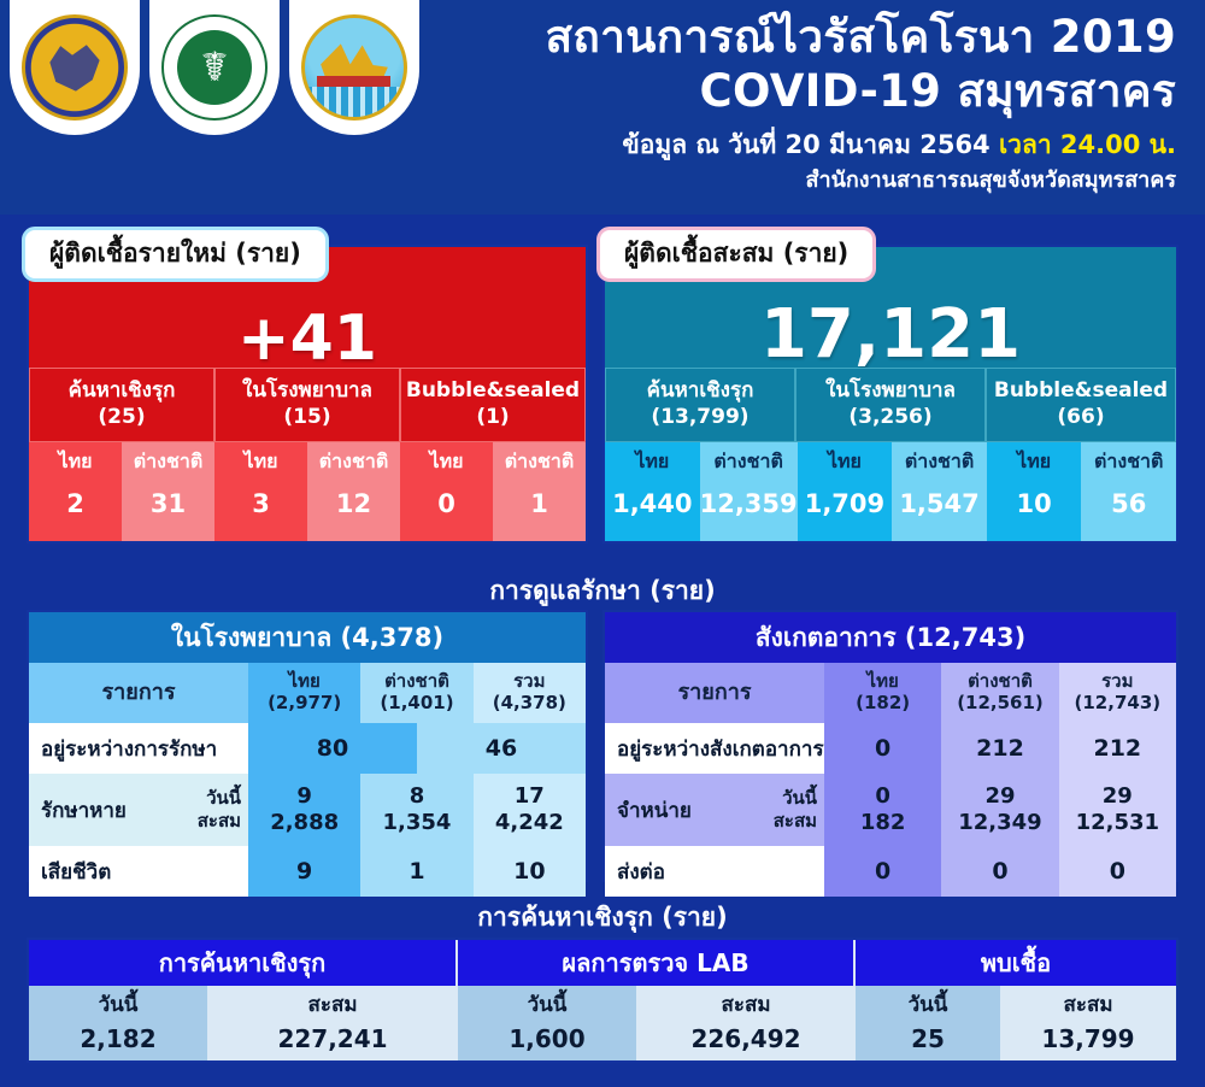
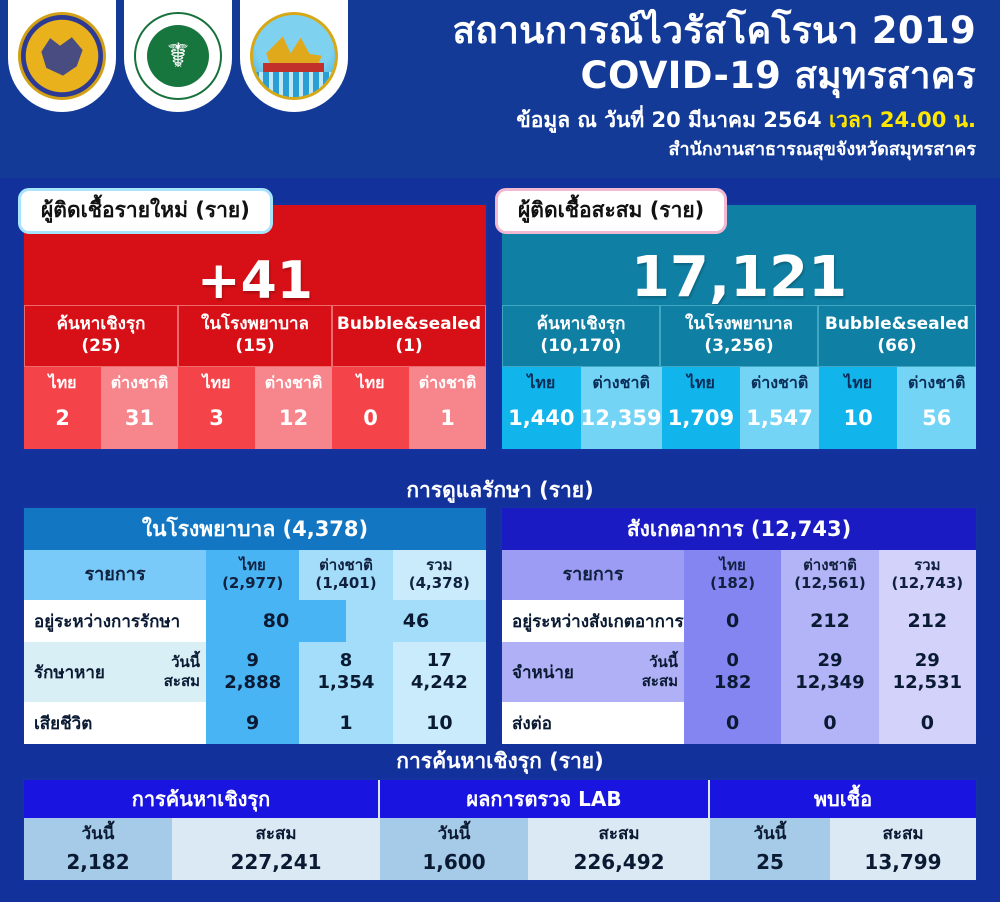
  ☤
  สถานการณ์ไวรัสโคโรนา 2019
  COVID-19 สมุทรสาคร
  ข้อมูล ณ วันที่ 20 มีนาคม 2564 เวลา 24.00 น.
  สำนักงานสาธารณสุขจังหวัดสมุทรสาคร
  ผู้ติดเชื้อรายใหม่ (ราย)
  +41
  ค้นหาเชิงรุก
  (25)
  ในโรงพยาบาล
  (15)
  Bubble&sealed
  (1)
  ไทย
  2
  ต่างชาติ
  31
  ไทย
  3
  ต่างชาติ
  12
  ไทย
  0
  ต่างชาติ
  1
  ผู้ติดเชื้อสะสม (ราย)
  17,121
  ค้นหาเชิงรุก
- (13,799)
+ (10,170)
  ในโรงพยาบาล
  (3,256)
  Bubble&sealed
  (66)
  ไทย
  1,440
  ต่างชาติ
  12,359
  ไทย
  1,709
  ต่างชาติ
  1,547
  ไทย
  10
  ต่างชาติ
  56
  การดูแลรักษา (ราย)
  ในโรงพยาบาล (4,378)
  รายการ
  ไทย
  (2,977)
  ต่างชาติ
  (1,401)
  รวม
  (4,378)
  อยู่ระหว่างการรักษา
  80
  46
  รักษาหาย
  วันนี้
  สะสม
  9
  2,888
  8
  1,354
  17
  4,242
  เสียชีวิต
  9
  1
  10
  สังเกตอาการ (12,743)
  รายการ
  ไทย
  (182)
  ต่างชาติ
  (12,561)
  รวม
  (12,743)
  อยู่ระหว่างสังเกตอาการ
  0
  212
  212
  จำหน่าย
  วันนี้
  สะสม
  0
  182
  29
  12,349
  29
  12,531
  ส่งต่อ
  0
  0
  0
  การค้นหาเชิงรุก (ราย)
  การค้นหาเชิงรุก
  ผลการตรวจ LAB
  พบเชื้อ
  วันนี้
  2,182
  สะสม
  227,241
  วันนี้
  1,600
  สะสม
  226,492
  วันนี้
  25
  สะสม
  13,799
